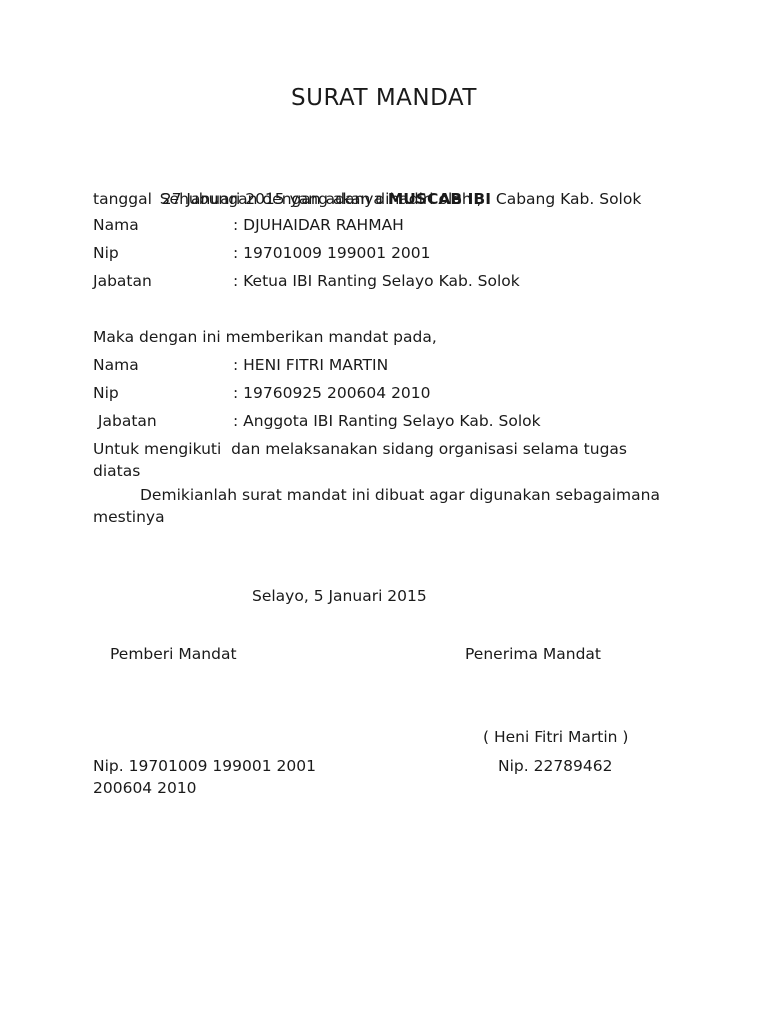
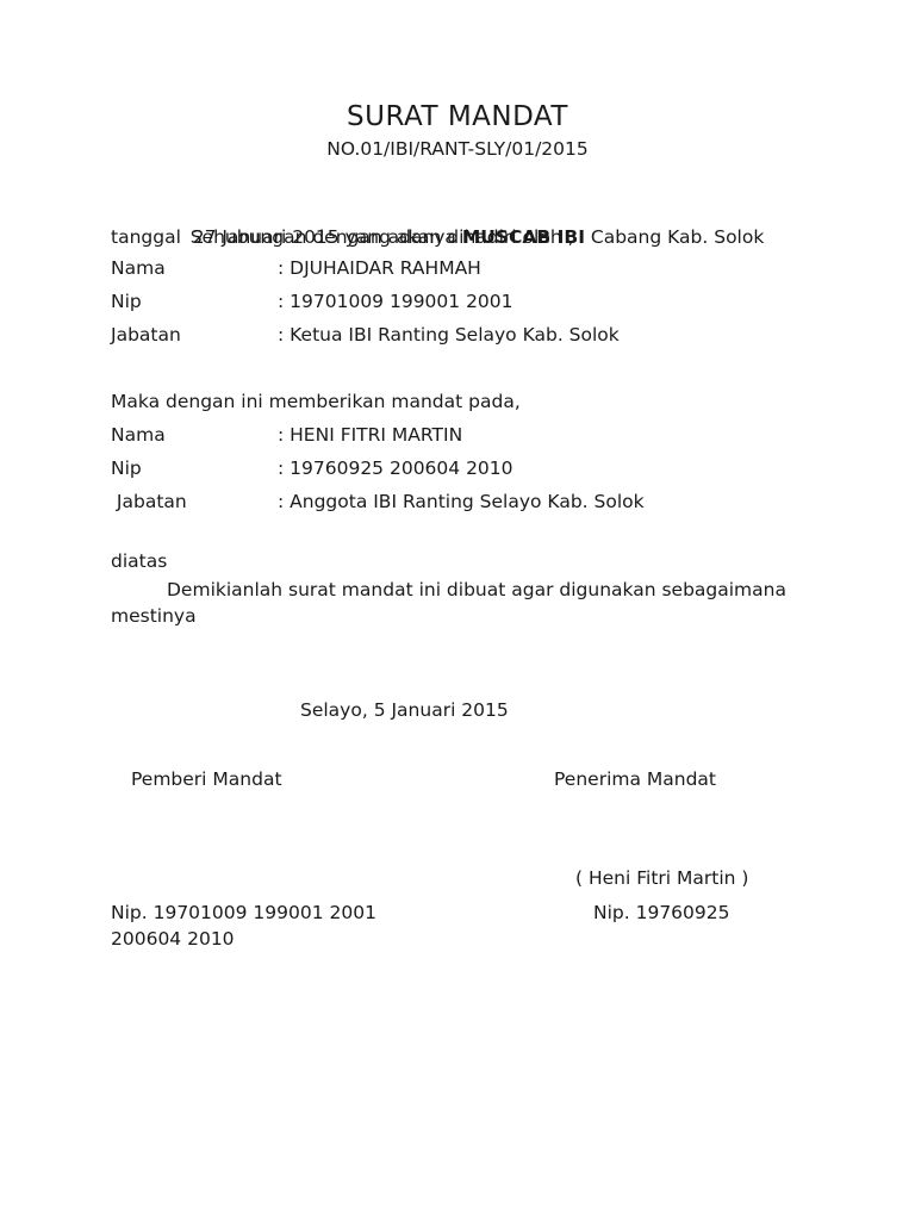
  SURAT MANDAT
+ NO.01/IBI/RANT-SLY/01/2015
  Sehubungan dengan adanya MUSCAB IBI Cabang Kab. Solok
  tanggal 27 Januari 2015 yang akan dihadiri oleh ,
  Nama : DJUHAIDAR RAHMAH
  Nip : 19701009 199001 2001
  Jabatan : Ketua IBI Ranting Selayo Kab. Solok
  Maka dengan ini memberikan mandat pada,
  Nama : HENI FITRI MARTIN
  Nip : 19760925 200604 2010
  Jabatan : Anggota IBI Ranting Selayo Kab. Solok
- Untuk mengikuti dan melaksanakan sidang organisasi selama tugas
  diatas
  Demikianlah surat mandat ini dibuat agar digunakan sebagaimana
  mestinya
  Selayo, 5 Januari 2015
  Pemberi Mandat
  Penerima Mandat
  ( Heni Fitri Martin )
  Nip. 19701009 199001 2001
- Nip. 22789462
+ Nip. 19760925
  200604 2010
